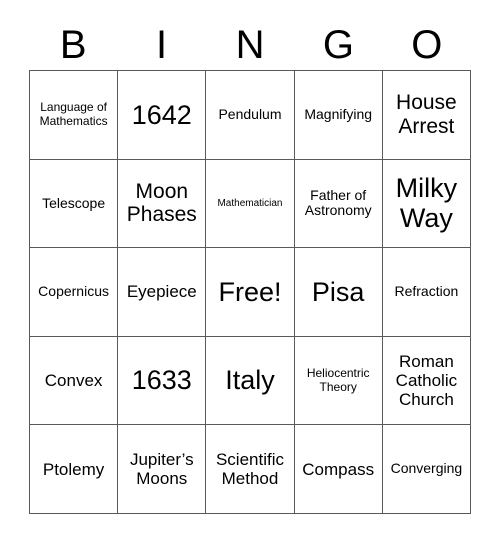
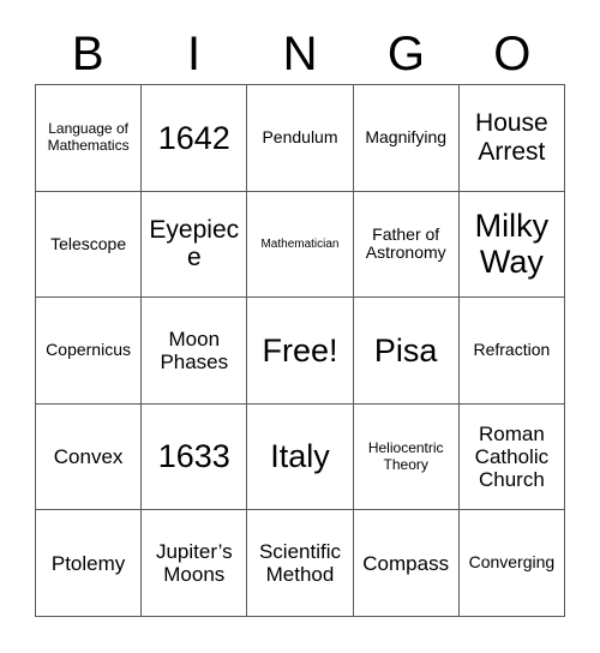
  B
  I
  N
  G
  O
  Language of Mathematics
  1642
  Pendulum
  Magnifying
  House Arrest
  Telescope
- Moon Phases
+ Eyepiece
  Mathematician
  Father of Astronomy
  Milky Way
  Copernicus
- Eyepiece
+ Moon Phases
  Free!
  Pisa
  Refraction
  Convex
  1633
  Italy
  Heliocentric Theory
  Roman Catholic Church
  Ptolemy
  Jupiter’s Moons
  Scientific Method
  Compass
  Converging
